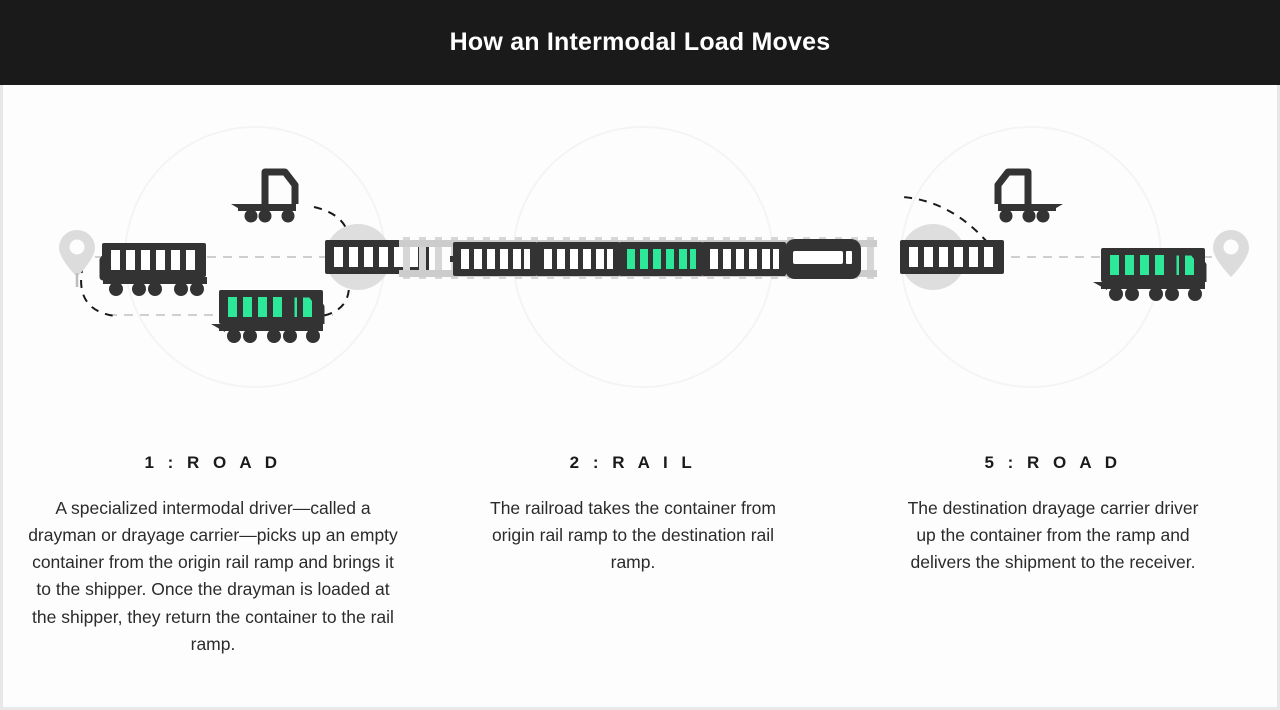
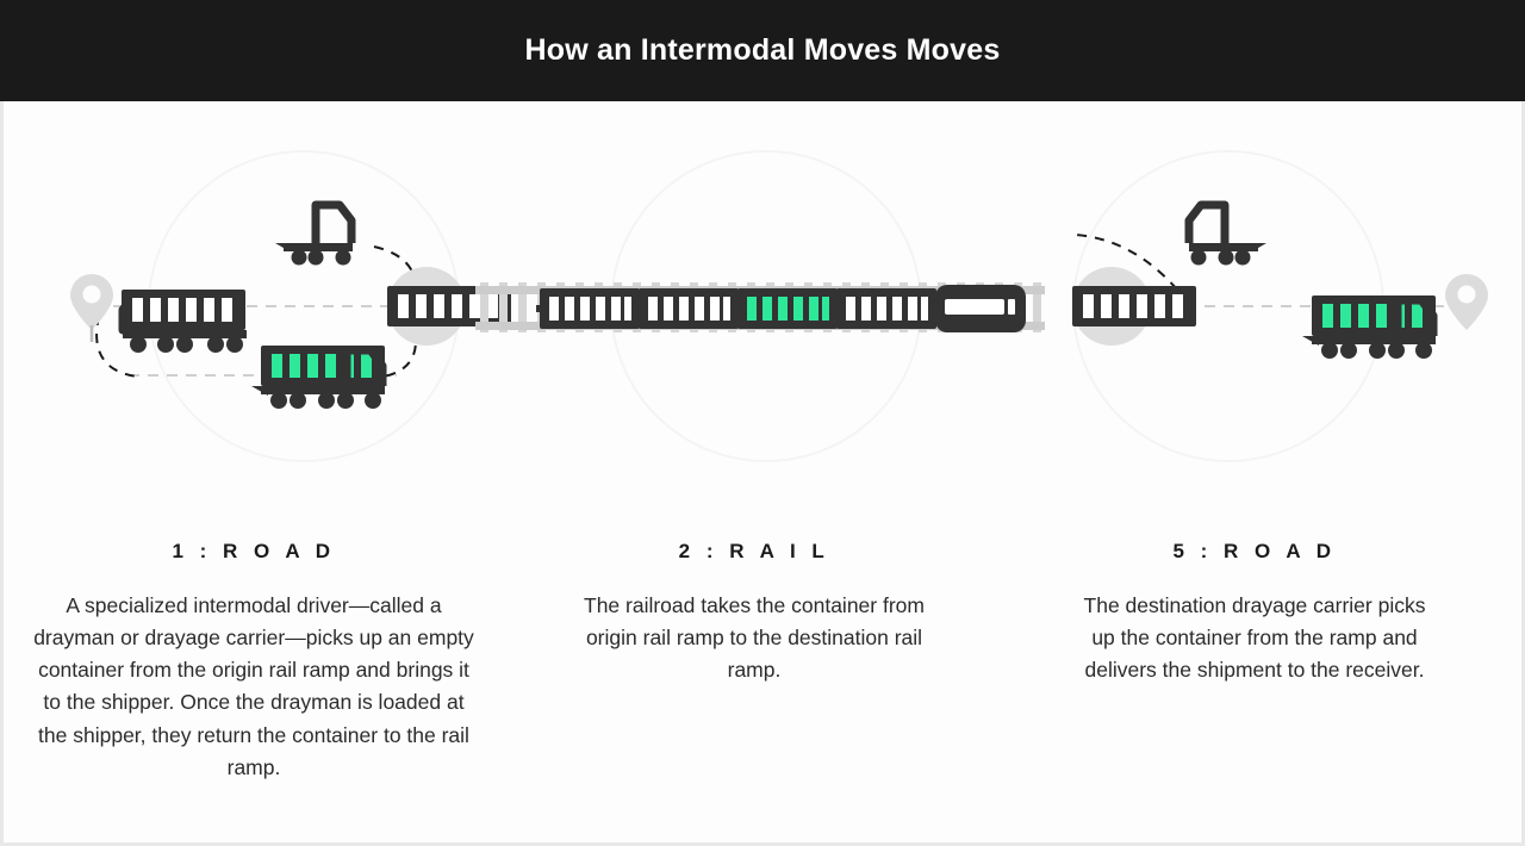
- How an Intermodal Load Moves
+ How an Intermodal Moves Moves
  1 : R O A D
  A specialized intermodal driver—called a drayman or drayage carrier—picks up an empty container from the origin rail ramp and brings it to the shipper. Once the drayman is loaded at the shipper, they return the container to the rail ramp.
  2 : R A I L
  The railroad takes the container from origin rail ramp to the destination rail ramp.
  5 : R O A D
- The destination drayage carrier driver up the container from the ramp and delivers the shipment to the receiver.
+ The destination drayage carrier picks up the container from the ramp and delivers the shipment to the receiver.
